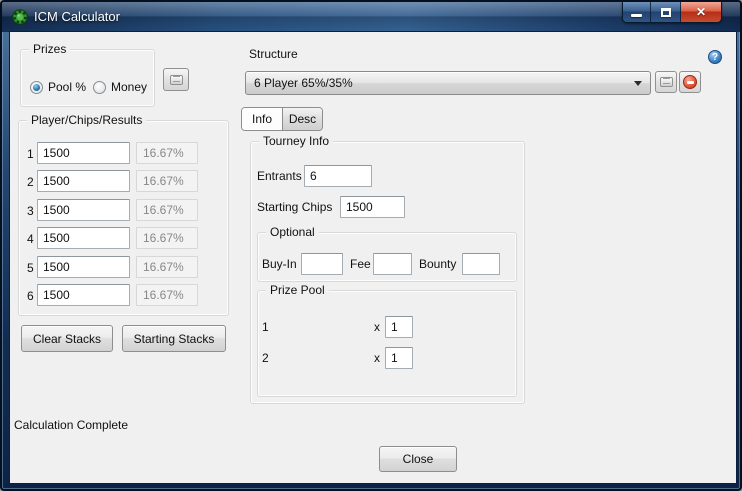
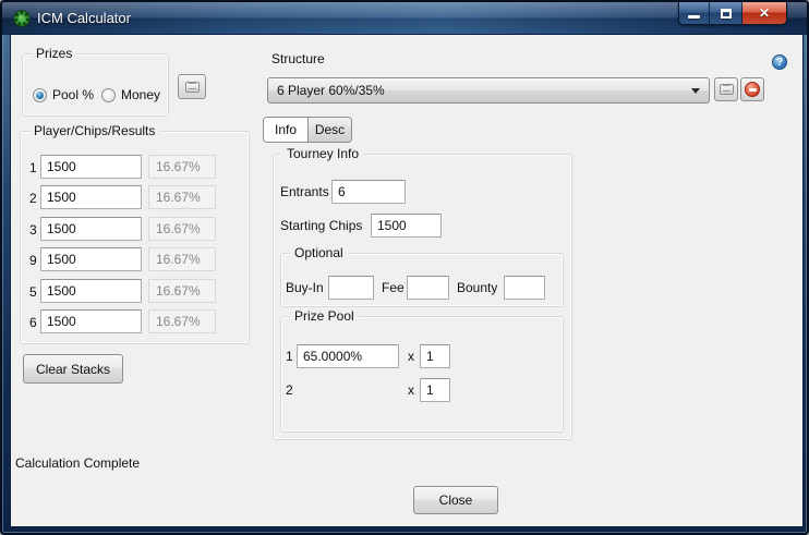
  ICM Calculator
  ✕
  Prizes
  Pool %
  Money
  Player/Chips/Results
  1
  1500
  16.67%
  2
  1500
  16.67%
  3
  1500
  16.67%
- 4
+ 9
  1500
  16.67%
  5
  1500
  16.67%
  6
  1500
  16.67%
  Clear Stacks
- Starting Stacks
  Structure
- 6 Player 65%/35%
+ 6 Player 60%/35%
  ?
  Info
  Desc
  Tourney Info
  Entrants
  6
  Starting Chips
  1500
  Optional
  Buy-In
  Fee
  Bounty
  Prize Pool
  1
+ 65.0000%
  x
  1
  2
  x
  1
  Calculation Complete
  Close
